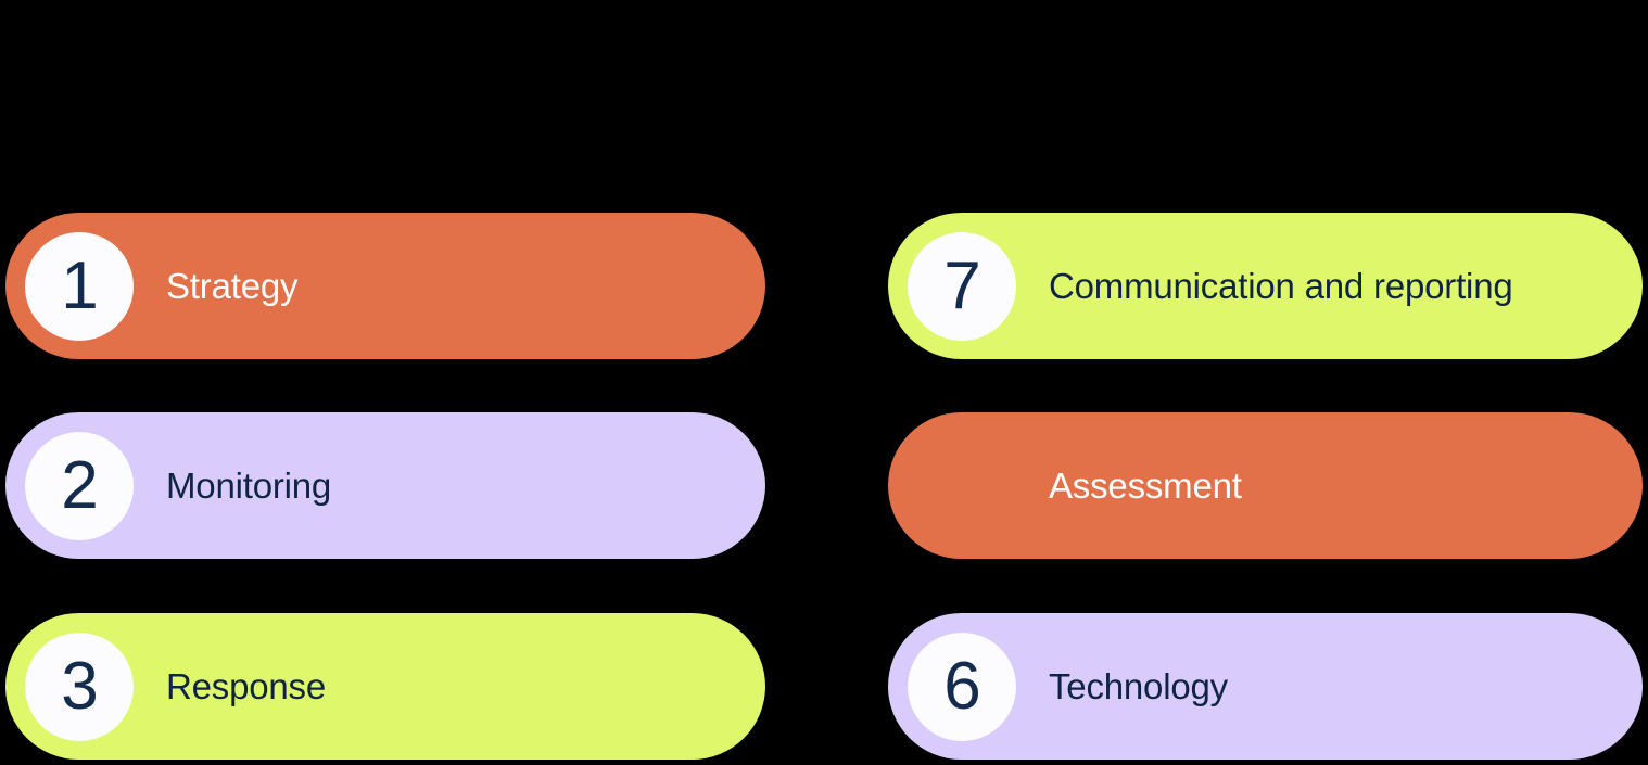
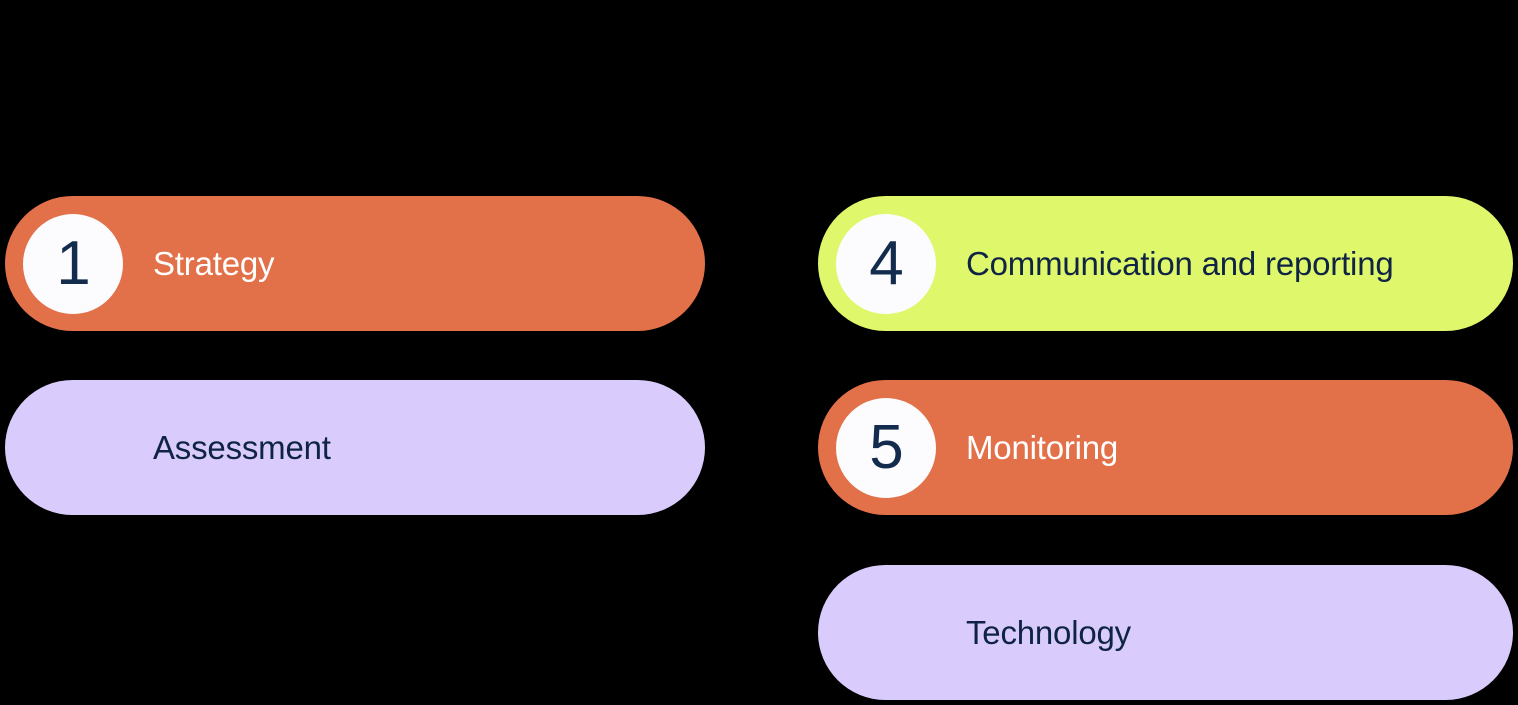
  1
  Strategy
- 2
- Monitoring
+ Assessment
- 3
- Response
- 7
+ 4
  Communication and reporting
+ 5
- Assessment
+ Monitoring
- 6
  Technology
